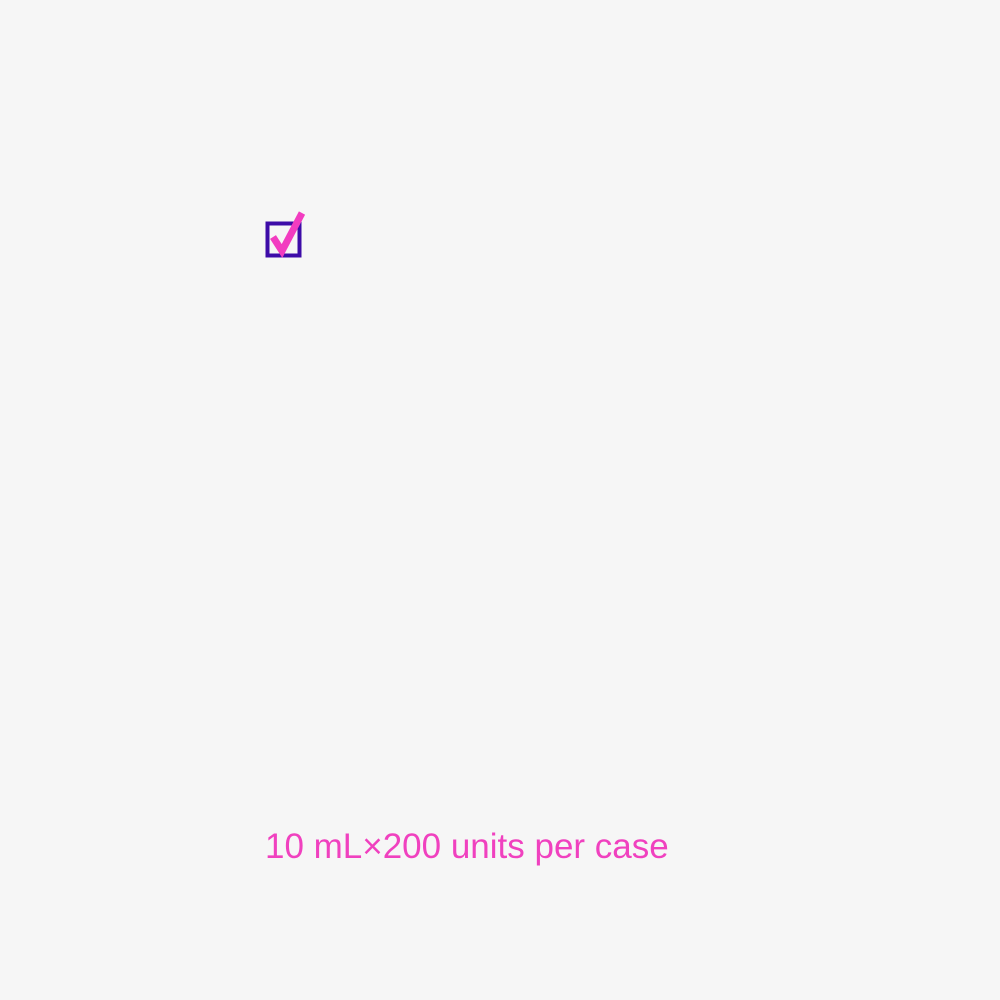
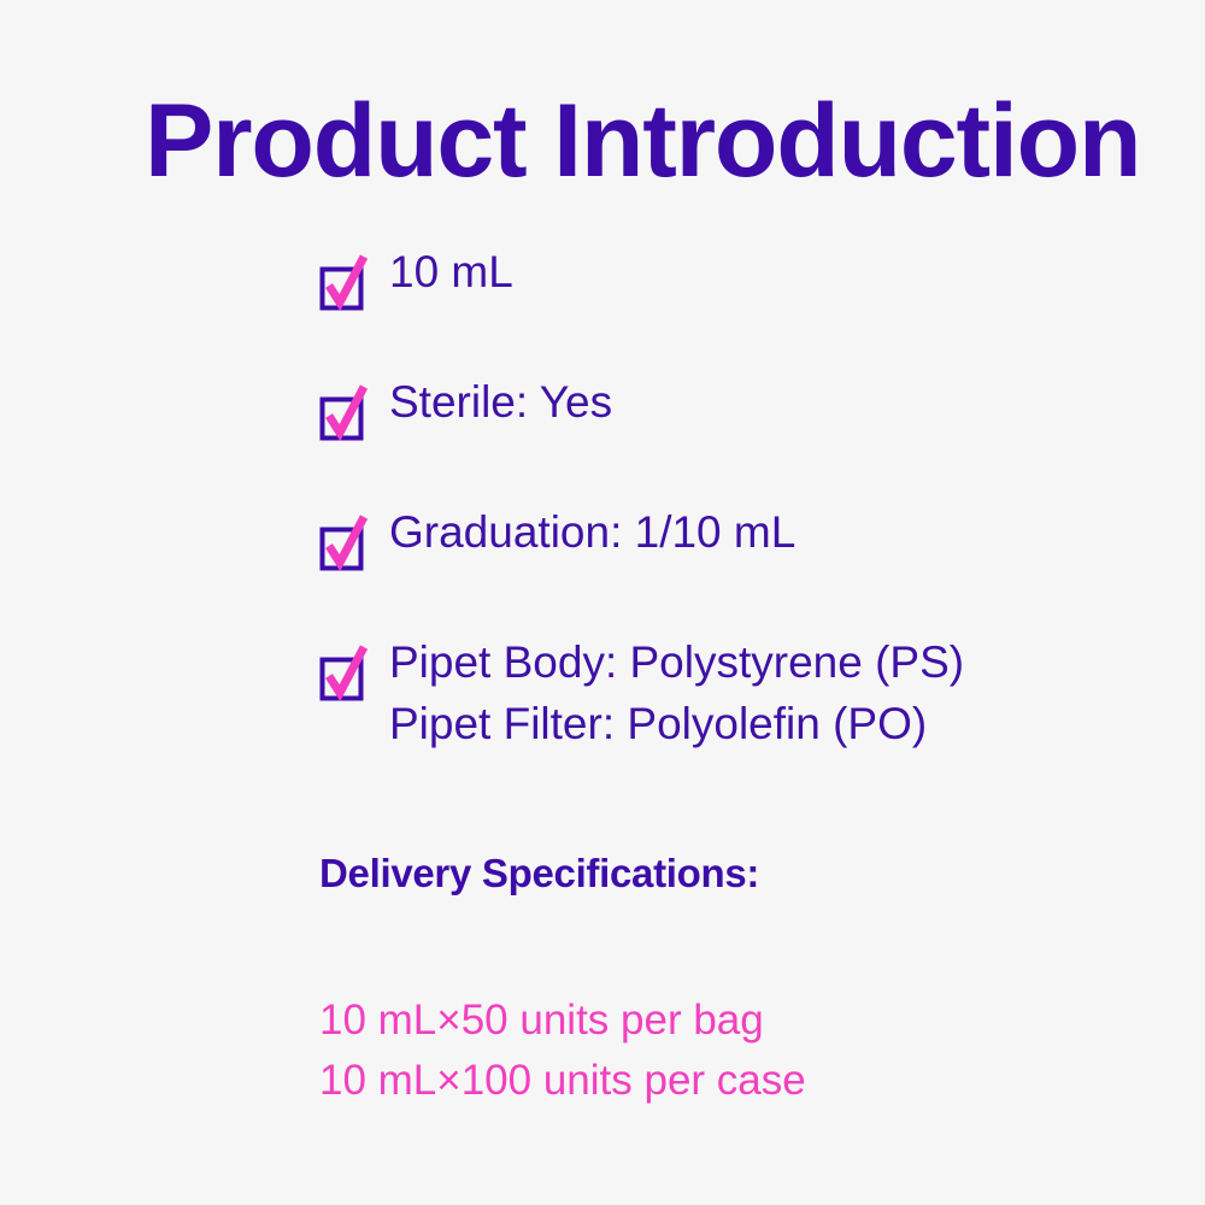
+ Product Introduction
+ 10 mL
+ Sterile: Yes
+ Graduation: 1/10 mL
+ Pipet Body: Polystyrene (PS)
+ Pipet Filter: Polyolefin (PO)
+ Delivery Specifications:
+ 10 mL×50 units per bag
- 10 mL×200 units per case
+ 10 mL×100 units per case
